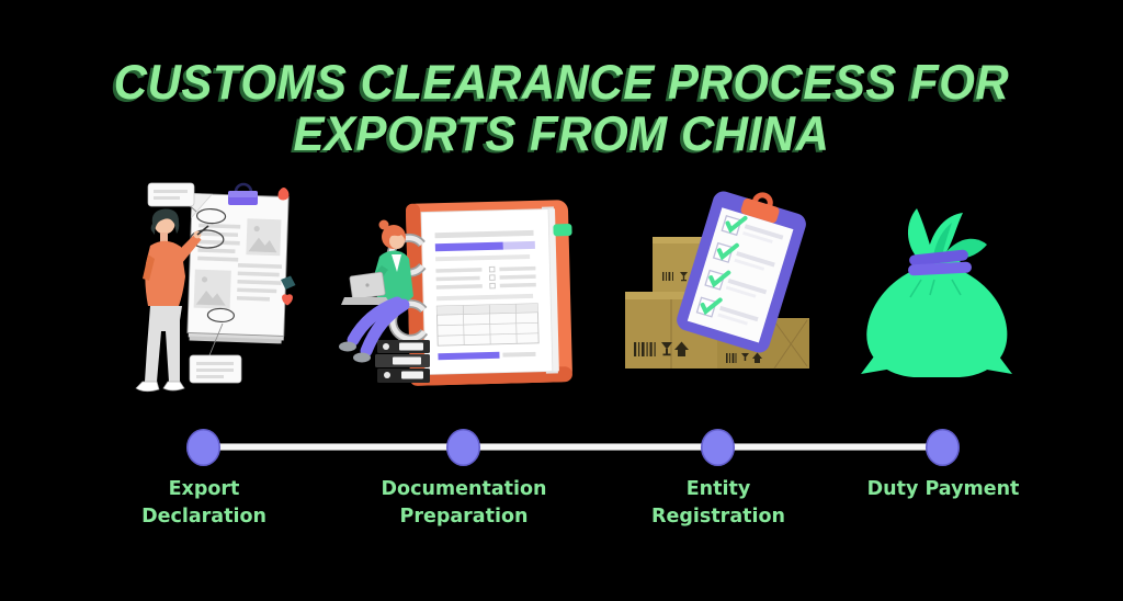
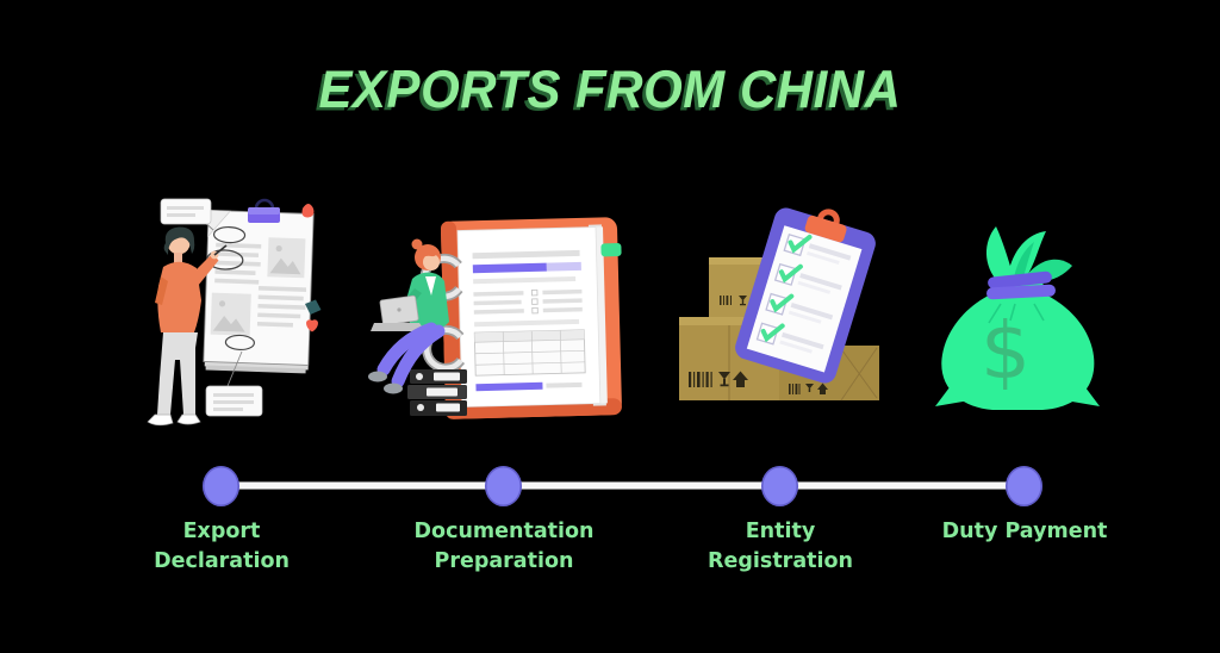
- CUSTOMS CLEARANCE PROCESS FOR
  EXPORTS FROM CHINA
+ $
  Export Declaration
  Documentation Preparation
  Entity Registration
  Duty Payment
